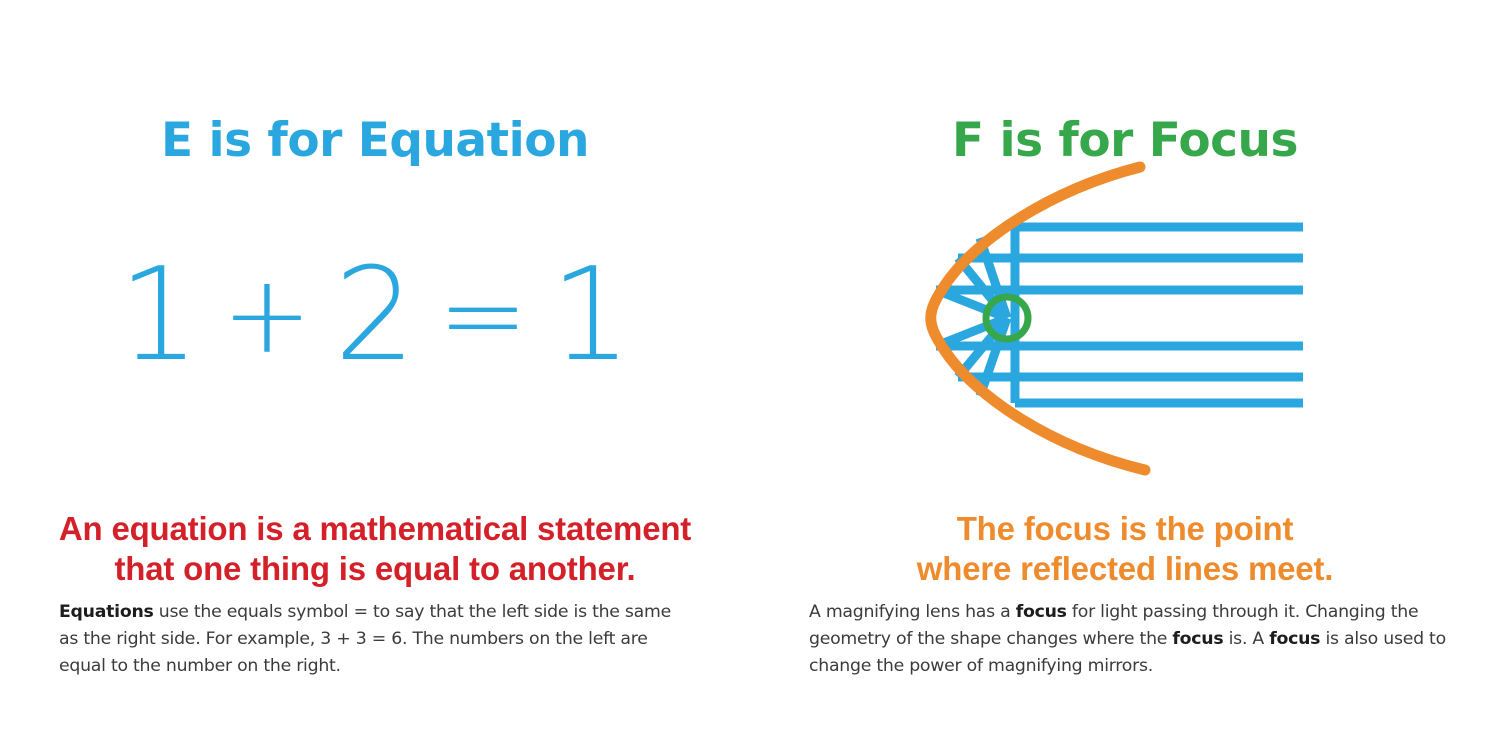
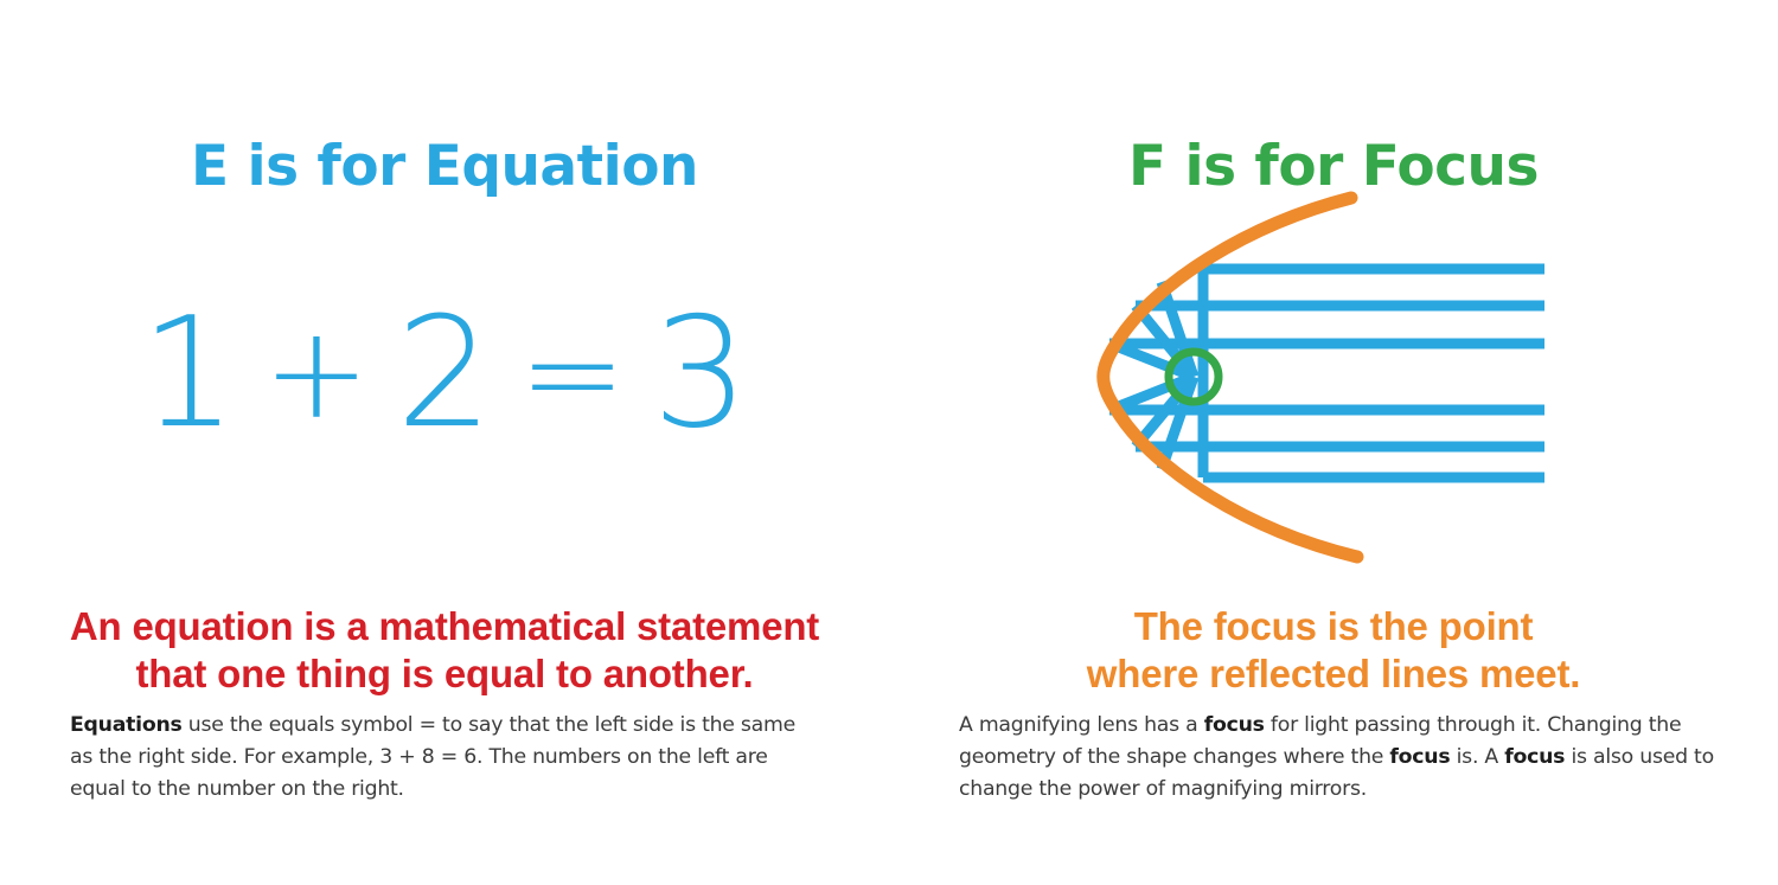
  E is for Equation
- 1 + 2 = 1
+ 1 + 2 = 3
  An equation is a mathematical statement
  that one thing is equal to another.
- Equations use the equals symbol = to say that the left side is the same as the right side. For example, 3 + 3 = 6. The numbers on the left are equal to the number on the right.
+ Equations use the equals symbol = to say that the left side is the same as the right side. For example, 3 + 8 = 6. The numbers on the left are equal to the number on the right.
  F is for Focus
  The focus is the point
  where reflected lines meet.
  A magnifying lens has a focus for light passing through it. Changing the geometry of the shape changes where the focus is. A focus is also used to change the power of magnifying mirrors.
